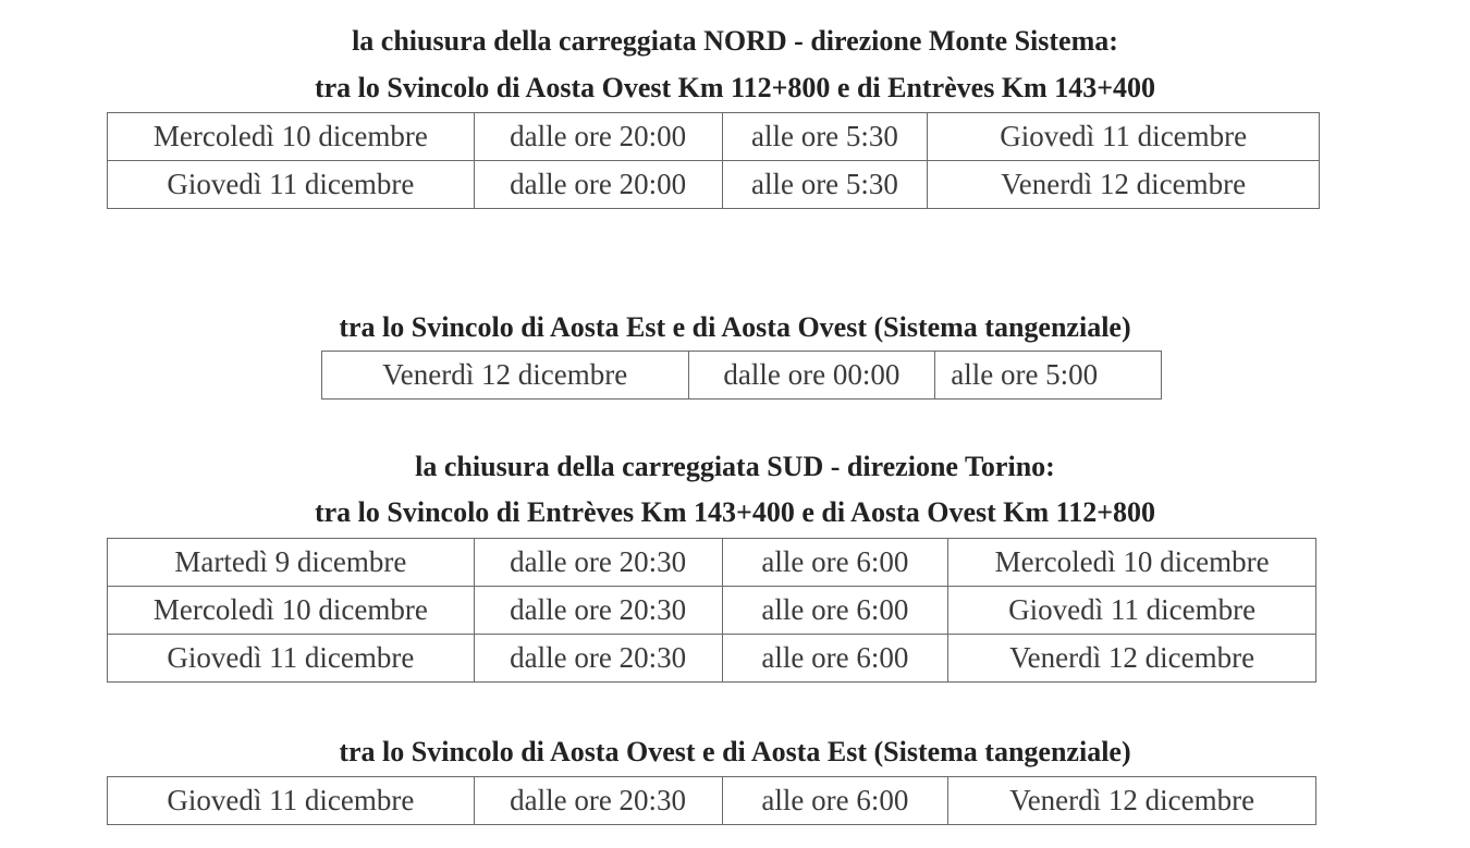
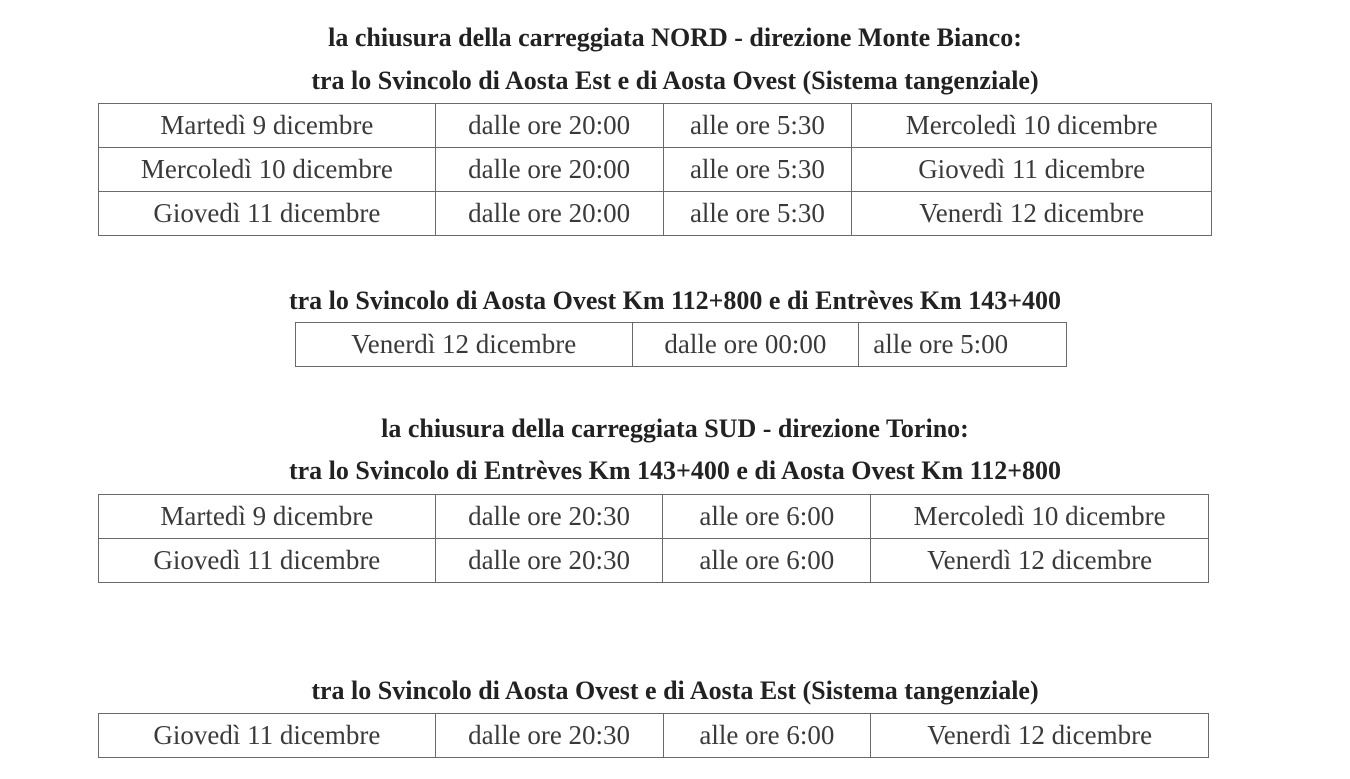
- la chiusura della carreggiata NORD - direzione Monte Sistema:
+ la chiusura della carreggiata NORD - direzione Monte Bianco:
- tra lo Svincolo di Aosta Ovest Km 112+800 e di Entrèves Km 143+400
+ tra lo Svincolo di Aosta Est e di Aosta Ovest (Sistema tangenziale)
+ Martedì 9 dicembre	dalle ore 20:00	alle ore 5:30	Mercoledì 10 dicembre
  Mercoledì 10 dicembre	dalle ore 20:00	alle ore 5:30	Giovedì 11 dicembre
  Giovedì 11 dicembre	dalle ore 20:00	alle ore 5:30	Venerdì 12 dicembre
- tra lo Svincolo di Aosta Est e di Aosta Ovest (Sistema tangenziale)
+ tra lo Svincolo di Aosta Ovest Km 112+800 e di Entrèves Km 143+400
  Venerdì 12 dicembre	dalle ore 00:00	alle ore 5:00
  la chiusura della carreggiata SUD - direzione Torino:
  tra lo Svincolo di Entrèves Km 143+400 e di Aosta Ovest Km 112+800
  Martedì 9 dicembre	dalle ore 20:30	alle ore 6:00	Mercoledì 10 dicembre
- Mercoledì 10 dicembre	dalle ore 20:30	alle ore 6:00	Giovedì 11 dicembre
  Giovedì 11 dicembre	dalle ore 20:30	alle ore 6:00	Venerdì 12 dicembre
  tra lo Svincolo di Aosta Ovest e di Aosta Est (Sistema tangenziale)
  Giovedì 11 dicembre	dalle ore 20:30	alle ore 6:00	Venerdì 12 dicembre
